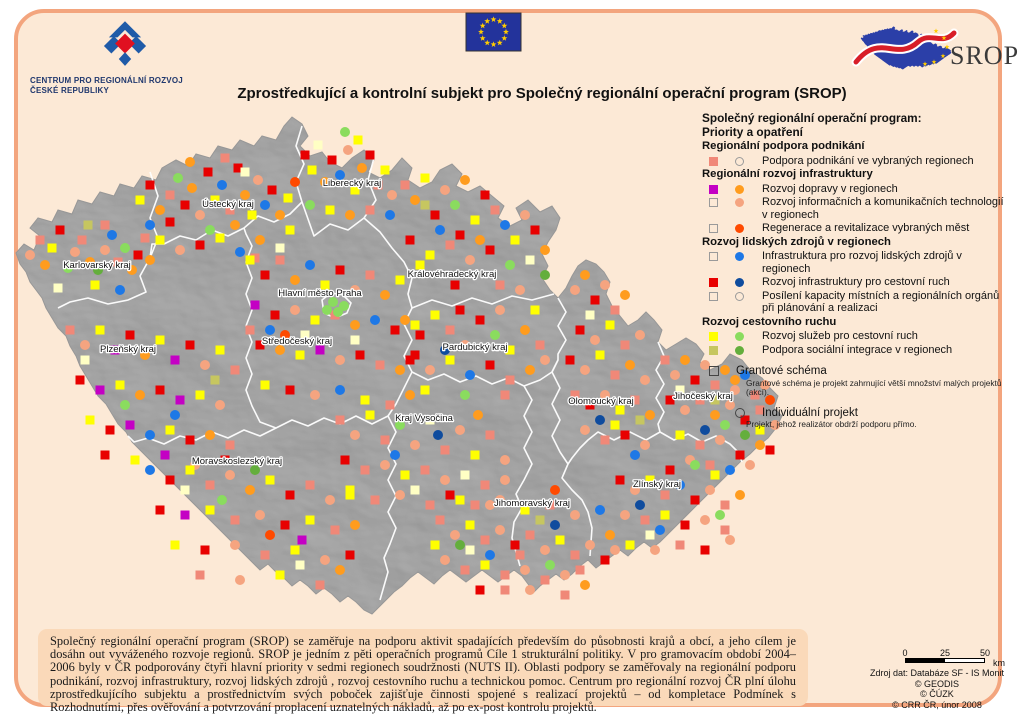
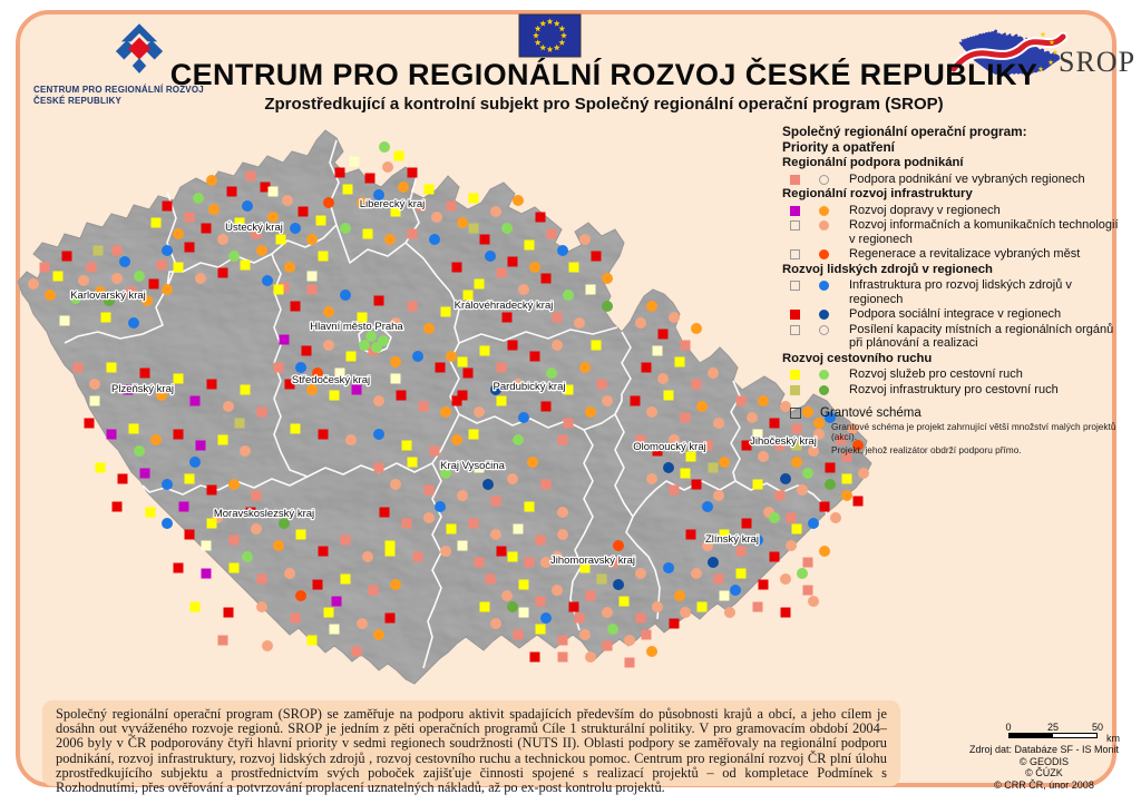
  Karlovarský kraj
  Ústecký kraj
  Liberecký kraj
  Královéhradecký kraj
  Hlavní město Praha
  Středočeský kraj
  Plzeňský kraj
  Pardubický kraj
  Kraj Vysočina
  Moravskoslezský kraj
  Jihomoravský kraj
  Olomoucký kraj
  Zlínský kraj
  Jihočeský kraj
  SROP
  CENTRUM PRO REGIONÁLNÍ ROZVOJ
  ČESKÉ REPUBLIKY
+ CENTRUM PRO REGIONÁLNÍ ROZVOJ ČESKÉ REPUBLIKY
  Zprostředkující a kontrolní subjekt pro Společný regionální operační program (SROP)
  Společný regionální operační program:
  Priority a opatření
  Regionální podpora podnikání
  Podpora podnikání ve vybraných regionech
  Regionální rozvoj infrastruktury
  Rozvoj dopravy v regionech
  Rozvoj informačních a komunikačních technologií v regionech
  Regenerace a revitalizace vybraných měst
  Rozvoj lidských zdrojů v regionech
  Infrastruktura pro rozvoj lidských zdrojů v regionech
- Rozvoj infrastruktury pro cestovní ruch
+ Podpora sociální integrace v regionech
  Posílení kapacity místních a regionálních orgánů při plánování a realizaci
  Rozvoj cestovního ruchu
  Rozvoj služeb pro cestovní ruch
- Podpora sociální integrace v regionech
+ Rozvoj infrastruktury pro cestovní ruch
  Grantové schéma
  Grantové schéma je projekt zahrnující větší množství malých projektů (akcí).
- Individuální projekt
  Projekt, jehož realizátor obdrží podporu přímo.
  Společný regionální operační program (SROP) se zaměřuje na podporu aktivit spadajících především do působnosti krajů a obcí, a jeho cílem je dosáhn out vyváženého rozvoje regionů. SROP je jedním z pěti operačních programů Cíle 1 strukturální politiky. V pro gramovacím období 2004–2006 byly v ČR podporovány čtyři hlavní priority v sedmi regionech soudržnosti (NUTS II). Oblasti podpory se zaměřovaly na regionální podporu podnikání, rozvoj infrastruktury, rozvoj lidských zdrojů , rozvoj cestovního ruchu a technickou pomoc. Centrum pro regionální rozvoj ČR plní úlohu zprostředkujícího subjektu a prostřednictvím svých poboček zajišťuje činnosti spojené s realizací projektů – od kompletace Podmínek s Rozhodnutími, přes ověřování a potvrzování proplacení uznatelných nákladů, až po ex-post kontrolu projektů.
  0
  25
  50
  km
  Zdroj dat: Databáze SF - IS Monit
  © GEODIS
  © ČÚZK
  © CRR ČR, únor 2008
